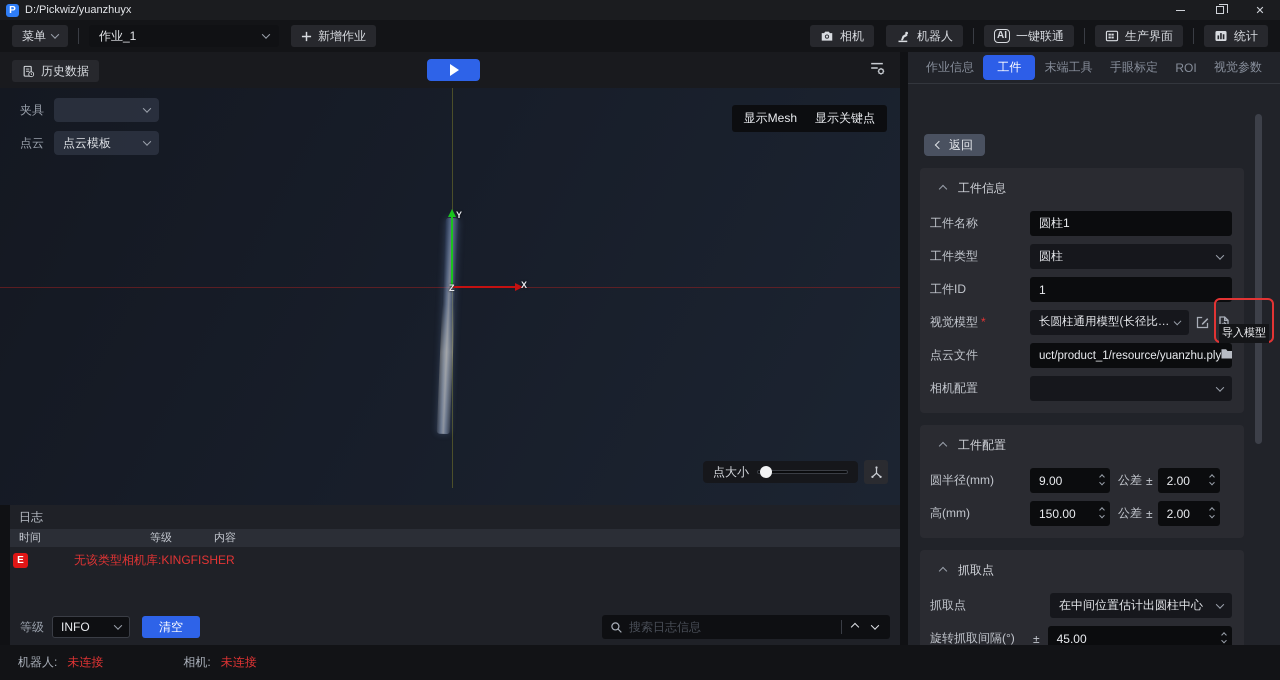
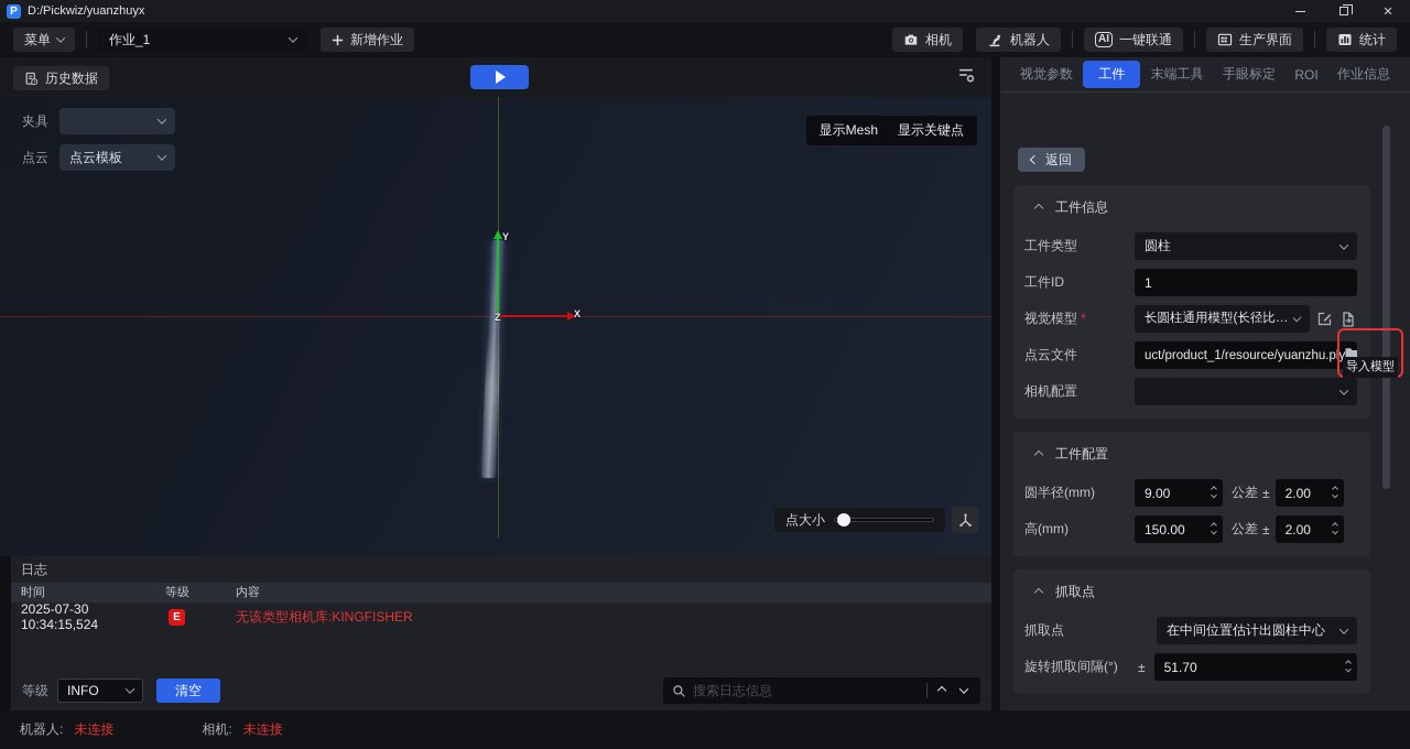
  P
  D:/Pickwiz/yuanzhuyx
  ✕
  菜单
  作业_1
  新增作业
  相机
  机器人
  AI
  一键联通
  生产界面
  统计
  历史数据
  夹具
  点云
  点云模板
  显示Mesh
  显示关键点
  Y
  X
  Z
  点大小
  日志
  时间
  等级
  内容
+ 2025-07-30 10:34:15,524
  E
  无该类型相机库:KINGFISHER
  等级
  INFO
  清空
  搜索日志信息
  机器人:
  未连接
  相机:
  未连接
- 作业信息
+ 视觉参数
  工件
  末端工具
  手眼标定
  ROI
- 视觉参数
+ 作业信息
  返回
  工件信息
- 工件名称
- 圆柱1
  工件类型
  圆柱
  工件ID
  1
  视觉模型 *
  长圆柱通用模型(长径比大
  点云文件
  uct/product_1/resource/yuanzhu.ply
  相机配置
  导入模型
  工件配置
  圆半径(mm)
  9.00
  公差
  ±
  2.00
  高(mm)
  150.00
  公差
  ±
  2.00
  抓取点
  抓取点
  在中间位置估计出圆柱中心
  旋转抓取间隔(°)
  ±
- 45.00
+ 51.70
